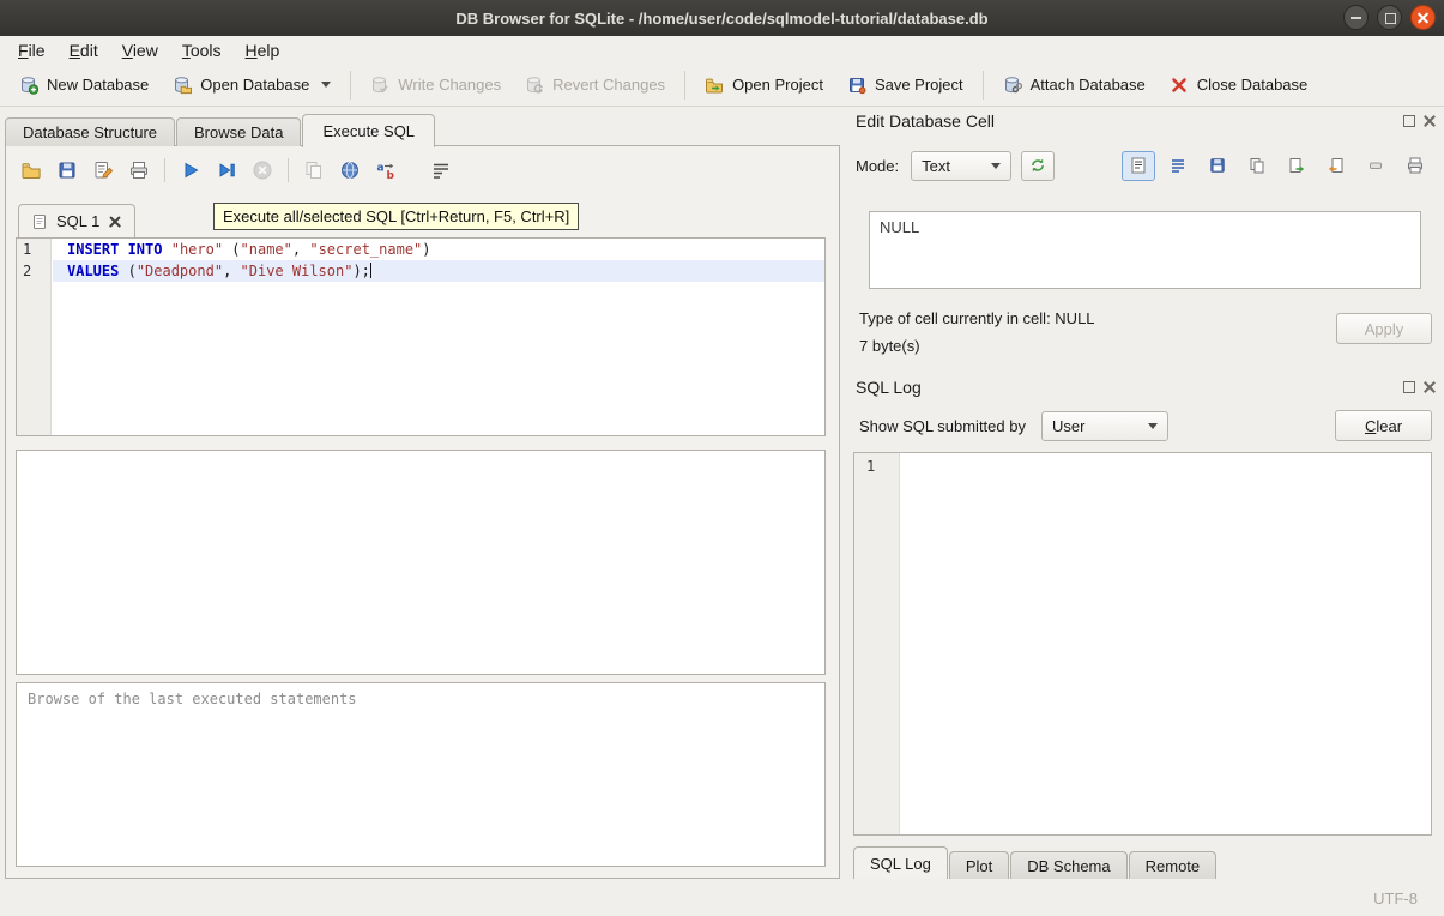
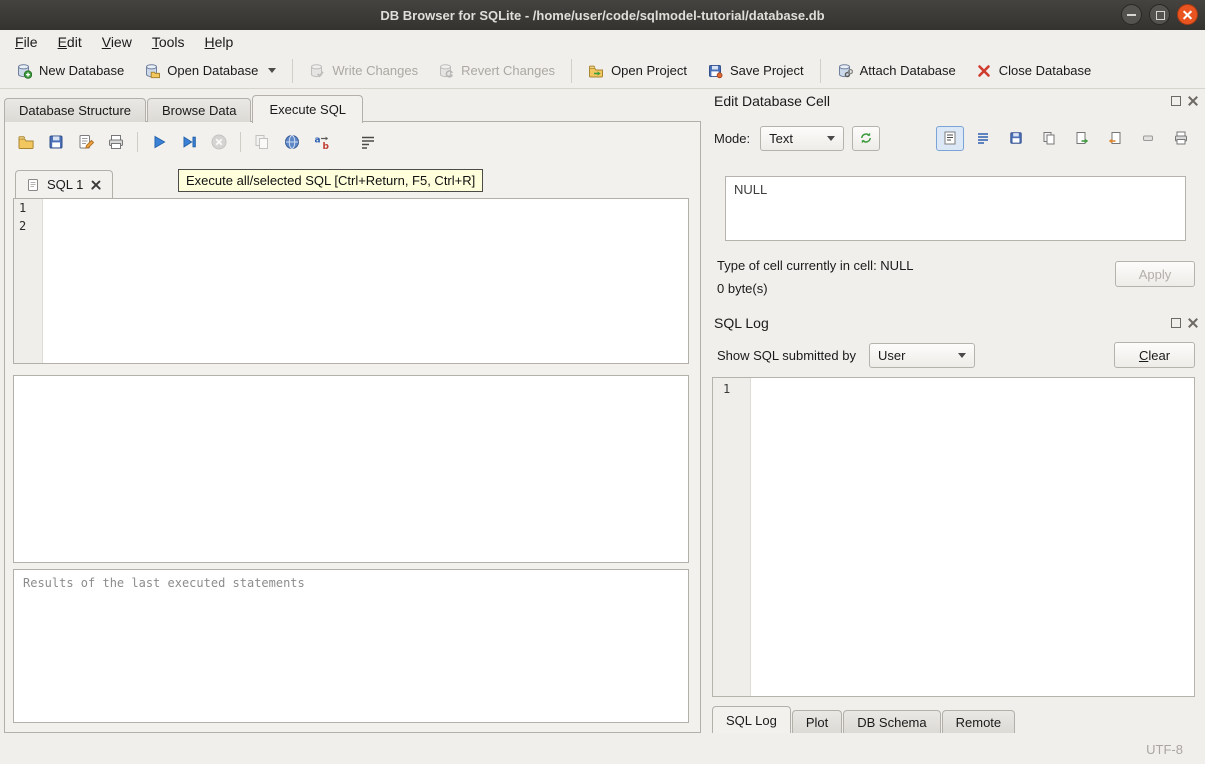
  DB Browser for SQLite - /home/user/code/sqlmodel-tutorial/database.db
  File
  Edit
  View
  Tools
  Help
  New Database
  Open Database
  Write Changes
  Revert Changes
  Open Project
  Save Project
  Attach Database
  Close Database
  Database Structure
  Browse Data
  Execute SQL
  a
  b
  SQL 1
  1
  2
- INSERT INTO "hero" ("name", "secret_name")
- VALUES ("Deadpond", "Dive Wilson");
- Browse of the last executed statements
+ Results of the last executed statements
  Edit Database Cell
  Mode:
  Text
  NULL
  Type of cell currently in cell: NULL
- 7 byte(s)
+ 0 byte(s)
  Apply
  SQL Log
  Show SQL submitted by
  User
  Clear
  1
  SQL Log
  Plot
  DB Schema
  Remote
  UTF-8
  Execute all/selected SQL [Ctrl+Return, F5, Ctrl+R]
